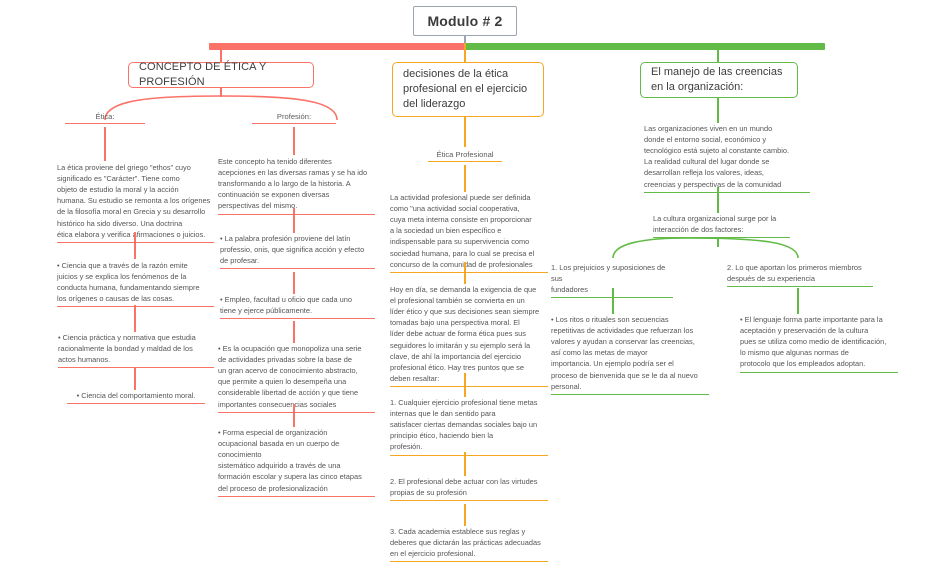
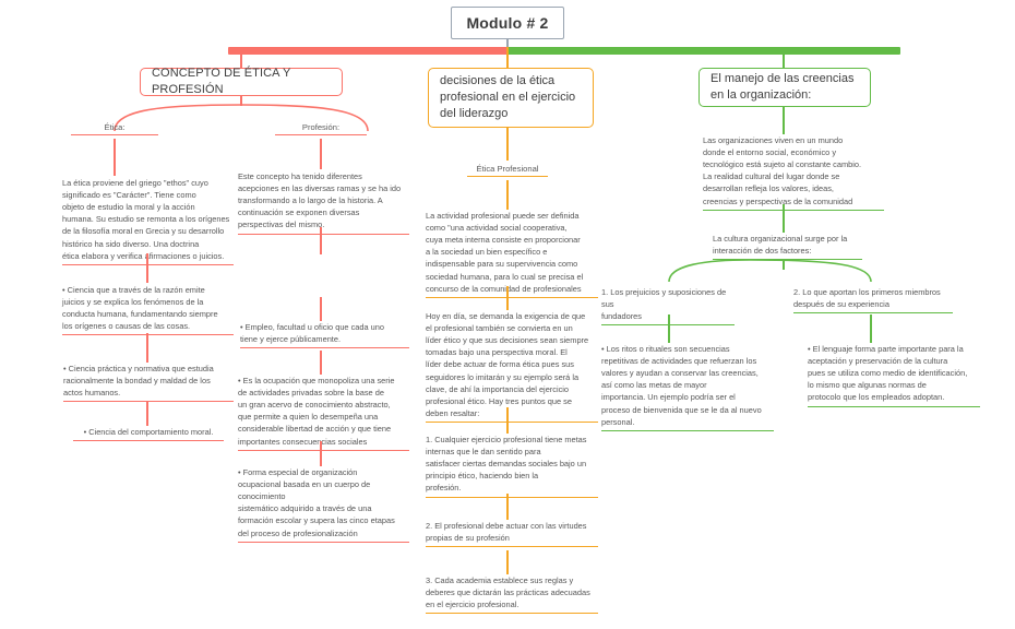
  Modulo # 2
  CONCEPTO DE ÉTICA Y PROFESIÓN
  Ética:
  La ética proviene del griego "ethos" cuyo
  significado es "Carácter". Tiene como
  objeto de estudio la moral y la acción
  humana. Su estudio se remonta a los orígenes
  de la filosofía moral en Grecia y su desarrollo
  histórico ha sido diverso. Una doctrina
  ética elabora y verificafirmaciones o juicios.
  • Ciencia que a través de la razón emite
  juicios y se explica los fenómenos de la
  conducta humana, fundamentando siempre
  los orígenes o causas de las cosas.
  • Ciencia práctica y normativa que estudia
  racionalmente la bondad y maldad de los
  actos humanos.
  • Ciencia del comportamiento moral.
  Profesión:
  Este concepto ha tenido diferentes
  acepciones en las diversas ramas y se ha ido
  transformando a lo largo de la historia. A
  continuación se exponen diversas
  perspectivas del mismo.
- • La palabra profesión proviene del latín
- professio, onis, que significa acción y efecto
- de profesar.
  • Empleo, facultad u oficio que cada uno
  tiene y ejerce públicamente.
  • Es la ocupación que monopoliza una serie
  de actividades privadas sobre la base de
  un gran acervo de conocimiento abstracto,
  que permite a quien lo desempeña una
  considerable libertad de acción y que tiene
  importantes consecuecias sociales
  • Forma especial de organización
  ocupacional basada en un cuerpo de conocimiento
  sistemático adquirido a través de una
  formación escolar y supera las cinco etapas
  del proceso de profesionalización
  decisiones de la ética profesional en el ejercicio del liderazgo
  Ética Profesional
  La actividad profesional puede ser definida
  como "una actividad social cooperativa,
  cuya meta interna consiste en proporcionar
  a la sociedad un bien específico e
  indispensable para su supervivencia como
  sociedad humana, para lo cual se precisa el
  concurso de la comundad de profesionales
  Hoy en día, se demanda la exigencia de que
  el profesional también se convierta en un
  líder ético y que sus decisiones sean siempre
  tomadas bajo una perspectiva moral. El
  líder debe actuar de forma ética pues sus
  seguidores lo imitarán y su ejemplo será la
  clave, de ahí la importancia del ejercicio
  profesional ético. Hay tres puntos que se
  deben resaltar:
  1. Cualquier ejercicio profesional tiene metas
  internas que le dan sentido para
  satisfacer ciertas demandas sociales bajo un
  principio ético, haciendo bien la
  profesión.
  2. El profesional debe actuar con las virtudes
  propias de su profesión
  3. Cada academia establece sus reglas y
  deberes que dictarán las prácticas adecuadas
  en el ejercicio profesional.
  El manejo de las creencias en la organización:
  Las organizaciones viven en un mundo
  donde el entorno social, económico y
  tecnológico está sujeto al constante cambio.
  La realidad cultural del lugar donde se
  desarrollan refleja los valores, ideas,
  creencias y perspectivas de la comunidad
  La cultura organizacional surge por la
  interacción de dos factores:
  1. Los prejuicios y suposiciones de sus
  fundadores
  • Los ritos o rituales son secuencias
  repetitivas de actividades que refuerzan los
  valores y ayudan a conservar las creencias,
  así como las metas de mayor
  importancia. Un ejemplo podría ser el
  proceso de bienvenida que se le da al nuevo
  personal.
  2. Lo que aportan los primeros miembros
  después de su experiencia
  • El lenguaje forma parte importante para la
  aceptación y preservación de la cultura
  pues se utiliza como medio de identificación,
  lo mismo que algunas normas de
  protocolo que los empleados adoptan.
